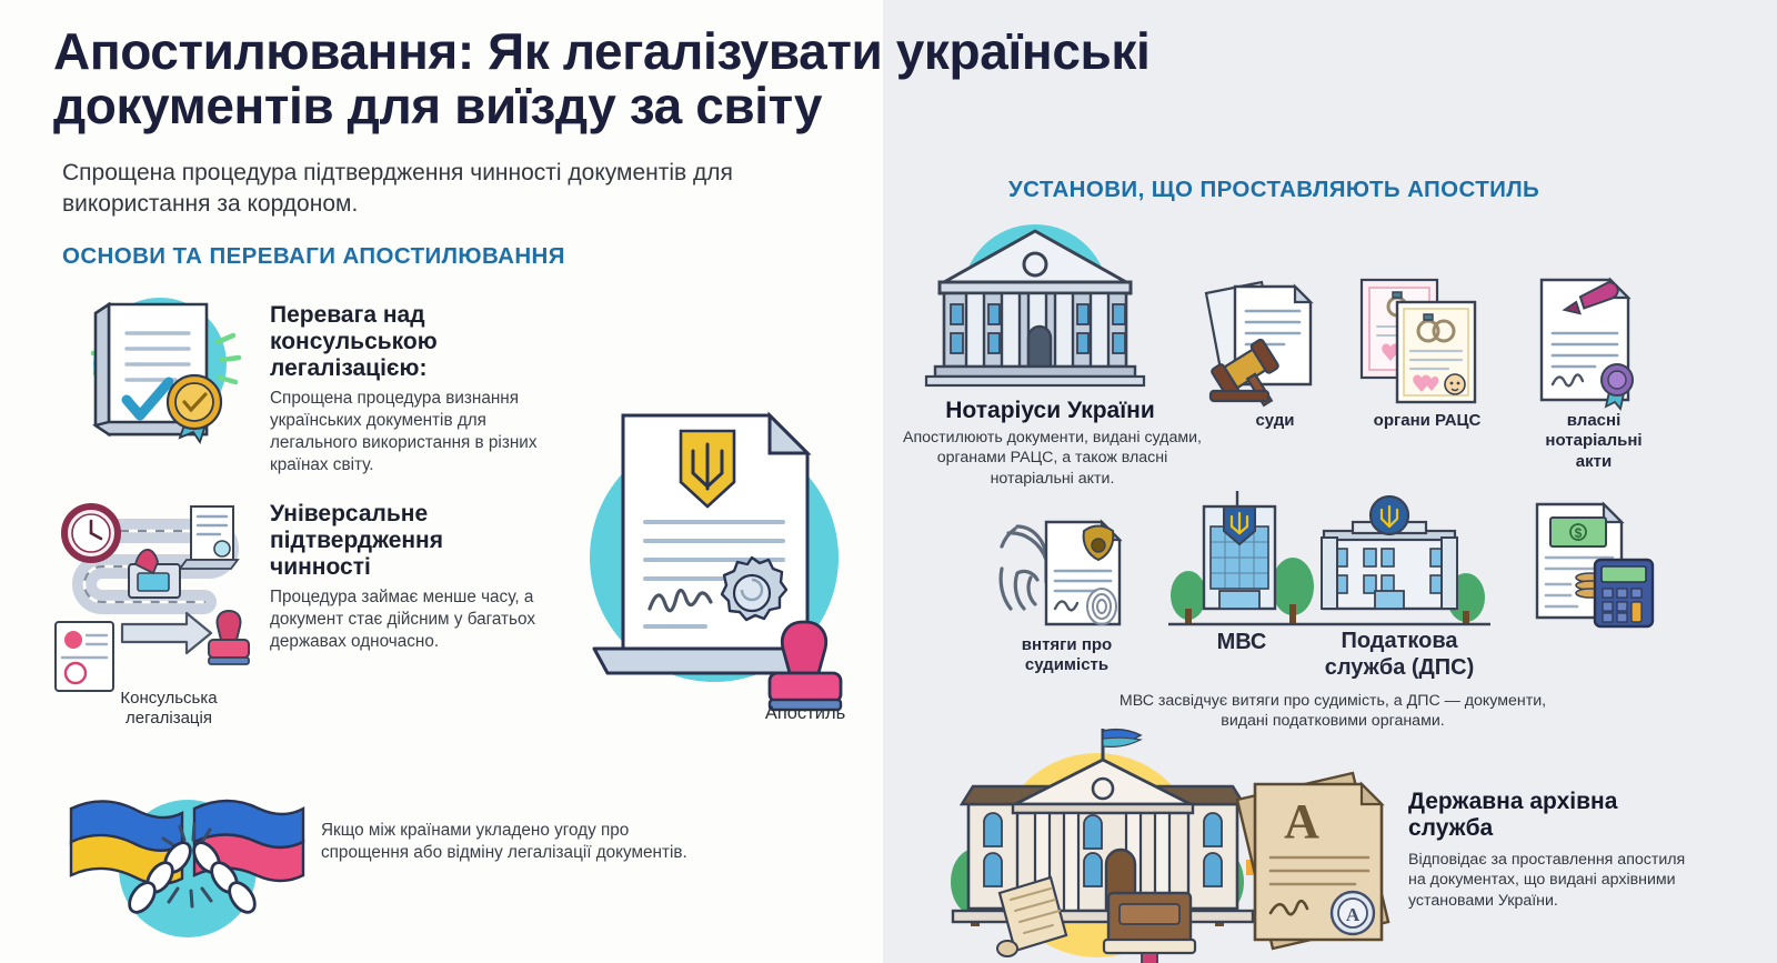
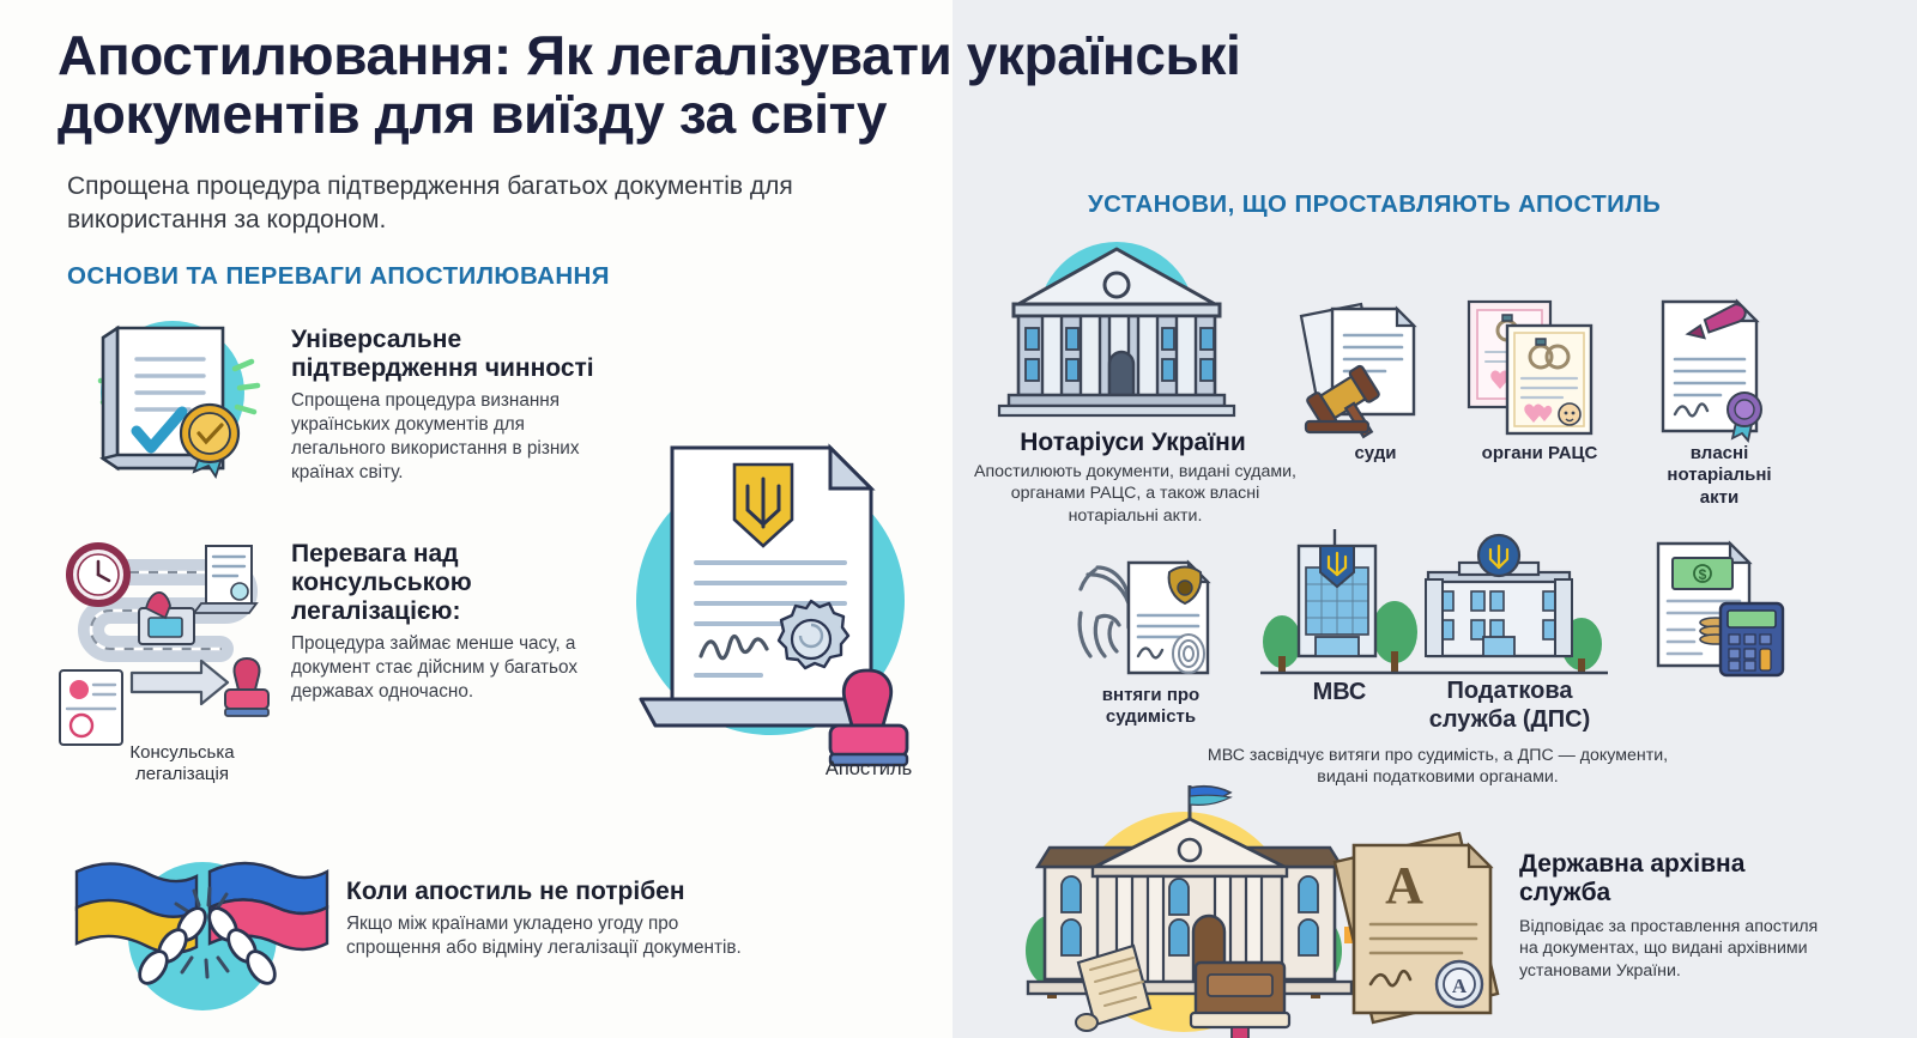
  Апостилювання: Як легалізувати українські документів для виїзду за світу
- Спрощена процедура підтвердження чинності документів для використання за кордоном.
+ Спрощена процедура підтвердження багатьох документів для використання за кордоном.
  ОСНОВИ ТА ПЕРЕВАГИ АПОСТИЛЮВАННЯ
  УСТАНОВИ, ЩО ПРОСТАВЛЯЮТЬ АПОСТИЛЬ
- Перевага над консульською легалізацією:
+ Універсальне підтвердження чинності
  Спрощена процедура визнання українських документів для легального використання в різних країнах світу.
- Універсальне підтвердження чинності
+ Перевага над консульською легалізацією:
  Процедура займає менше часу, а документ стає дійсним у багатьох державах одночасно.
  Консульська легалізація
  Апостиль
+ Коли апостиль не потрібен
  Якщо між країнами укладено угоду про спрощення або відміну легалізації документів.
  Нотаріуси України
  Апостилюють документи, видані судами, органами РАЦС, а також власні нотаріальні акти.
  суди
  органи РАЦС
  власні нотаріальні акти
  внтяги про судимість
  МВС
  Податкова служба (ДПС)
  $
  МВС засвідчує витяги про судимість, а ДПС — документи, видані податковими органами.
  A
  A
  Державна архівна служба
  Відповідає за проставлення апостиля на документах, що видані архівними установами України.
